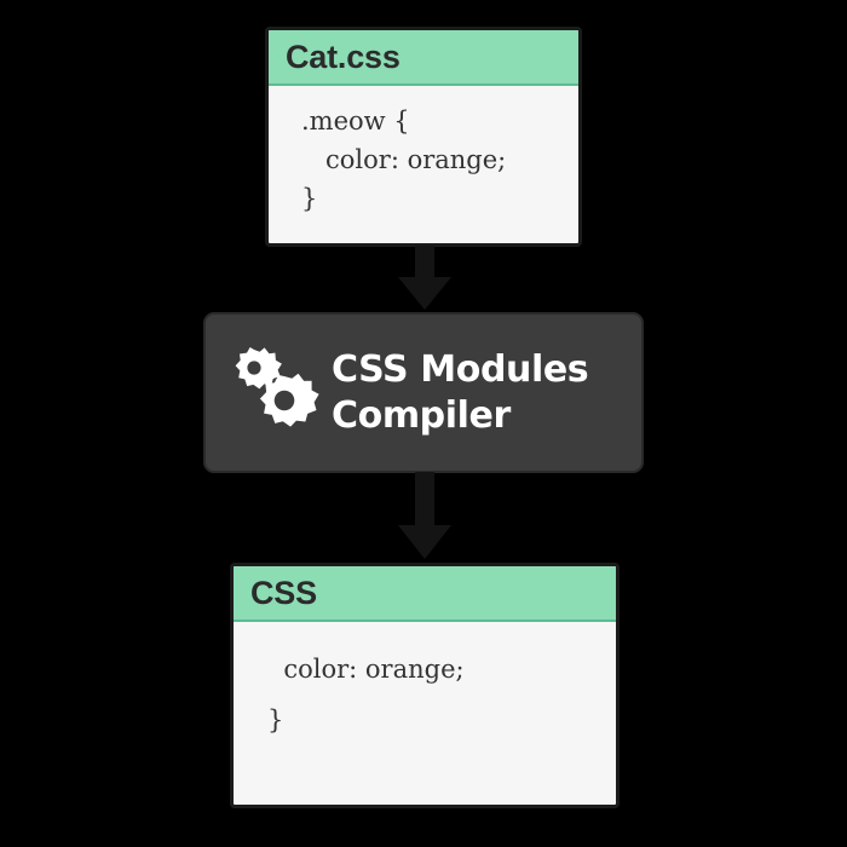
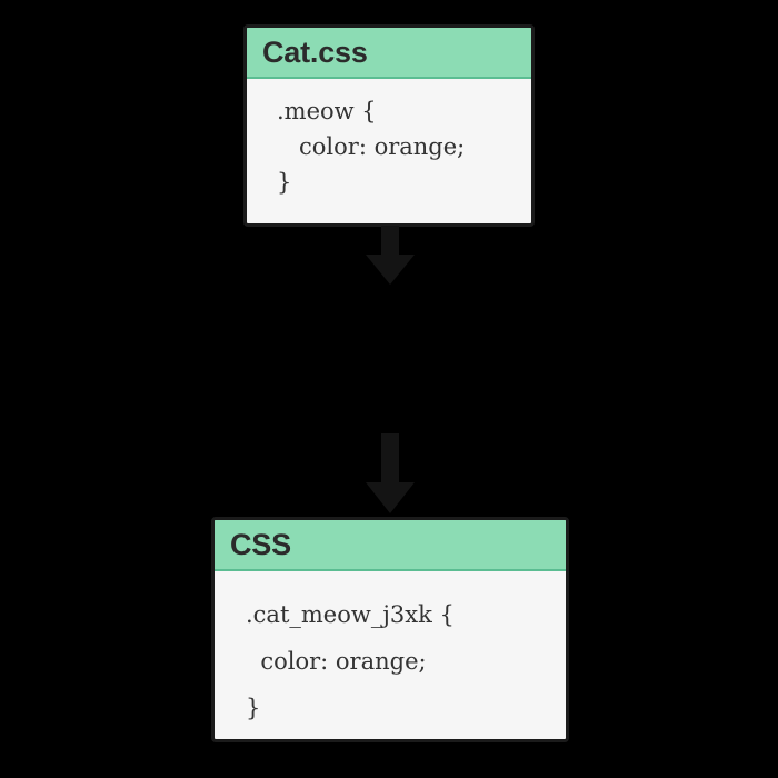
  Cat.css
  .meow {
  color: orange;
  }
- CSS Modules
- Compiler
  CSS
+ .cat_meow_j3xk {
  color: orange;
  }
